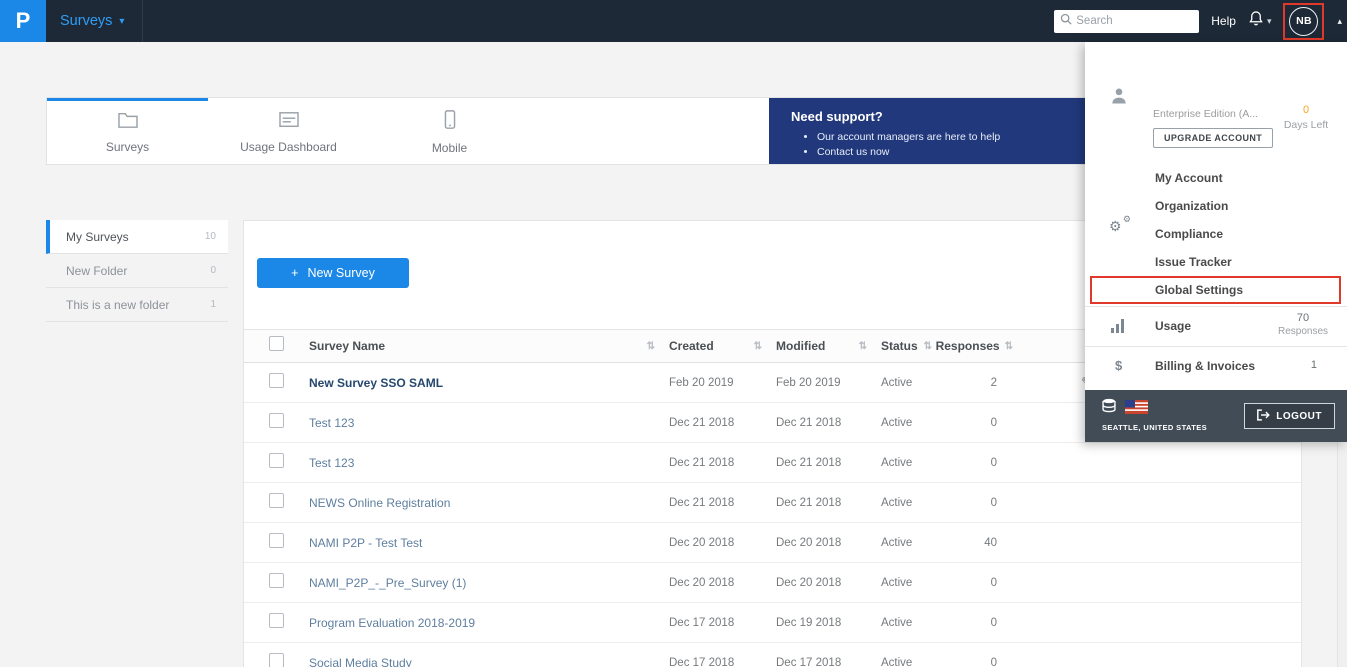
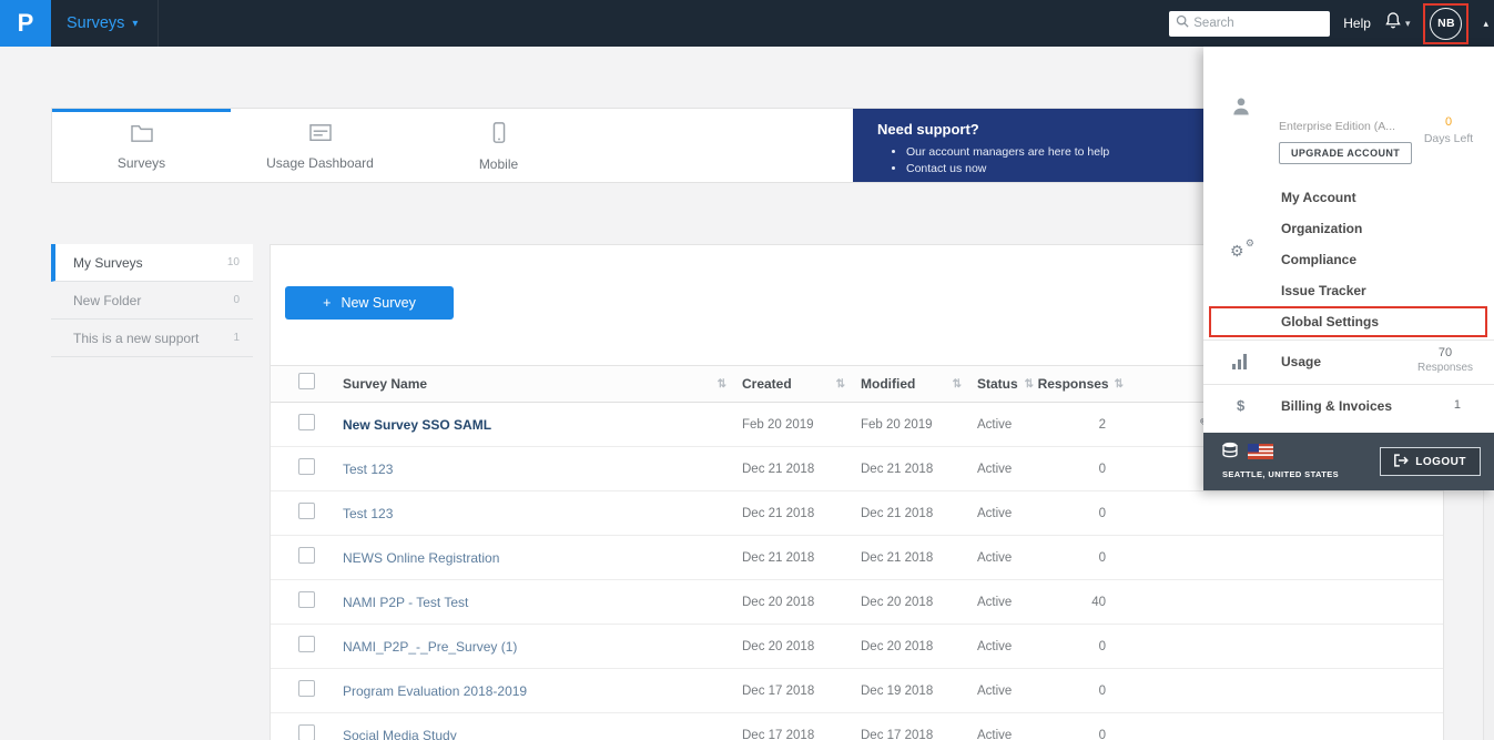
  Surveys
  Usage Dashboard
  Mobile
  Need support?
  Our account managers are here to help
  Contact us now
  My Surveys
  10
  New Folder
  0
- This is a new folder
+ This is a new support
  1
  +
  New Survey
  Survey Name
  ⇅
  Created
  ⇅
  Modified
  ⇅
  Status
  ⇅
  Responses
  ⇅
  New Survey SSO SAML
  Feb 20 2019
  Feb 20 2019
  Active
  2
  Test 123
  Dec 21 2018
  Dec 21 2018
  Active
  0
  Test 123
  Dec 21 2018
  Dec 21 2018
  Active
  0
  NEWS Online Registration
  Dec 21 2018
  Dec 21 2018
  Active
  0
  NAMI P2P - Test Test
  Dec 20 2018
  Dec 20 2018
  Active
  40
  NAMI_P2P_-_Pre_Survey (1)
  Dec 20 2018
  Dec 20 2018
  Active
  0
  Program Evaluation 2018-2019
  Dec 17 2018
  Dec 19 2018
  Active
  0
  Social Media Study
  Dec 17 2018
  Dec 17 2018
  Active
  0
  P
  Surveys
  ▾
  Search
  Help
  ▾
  NB
  ▴
  Enterprise Edition (A...
  UPGRADE ACCOUNT
  0
  Days Left
  My Account
  Organization
  Compliance
  Issue Tracker
  Global Settings
  ⚙
  ⚙
  Usage
  70
  Responses
  $
  Billing & Invoices
  1
  SEATTLE, UNITED STATES
  LOGOUT
